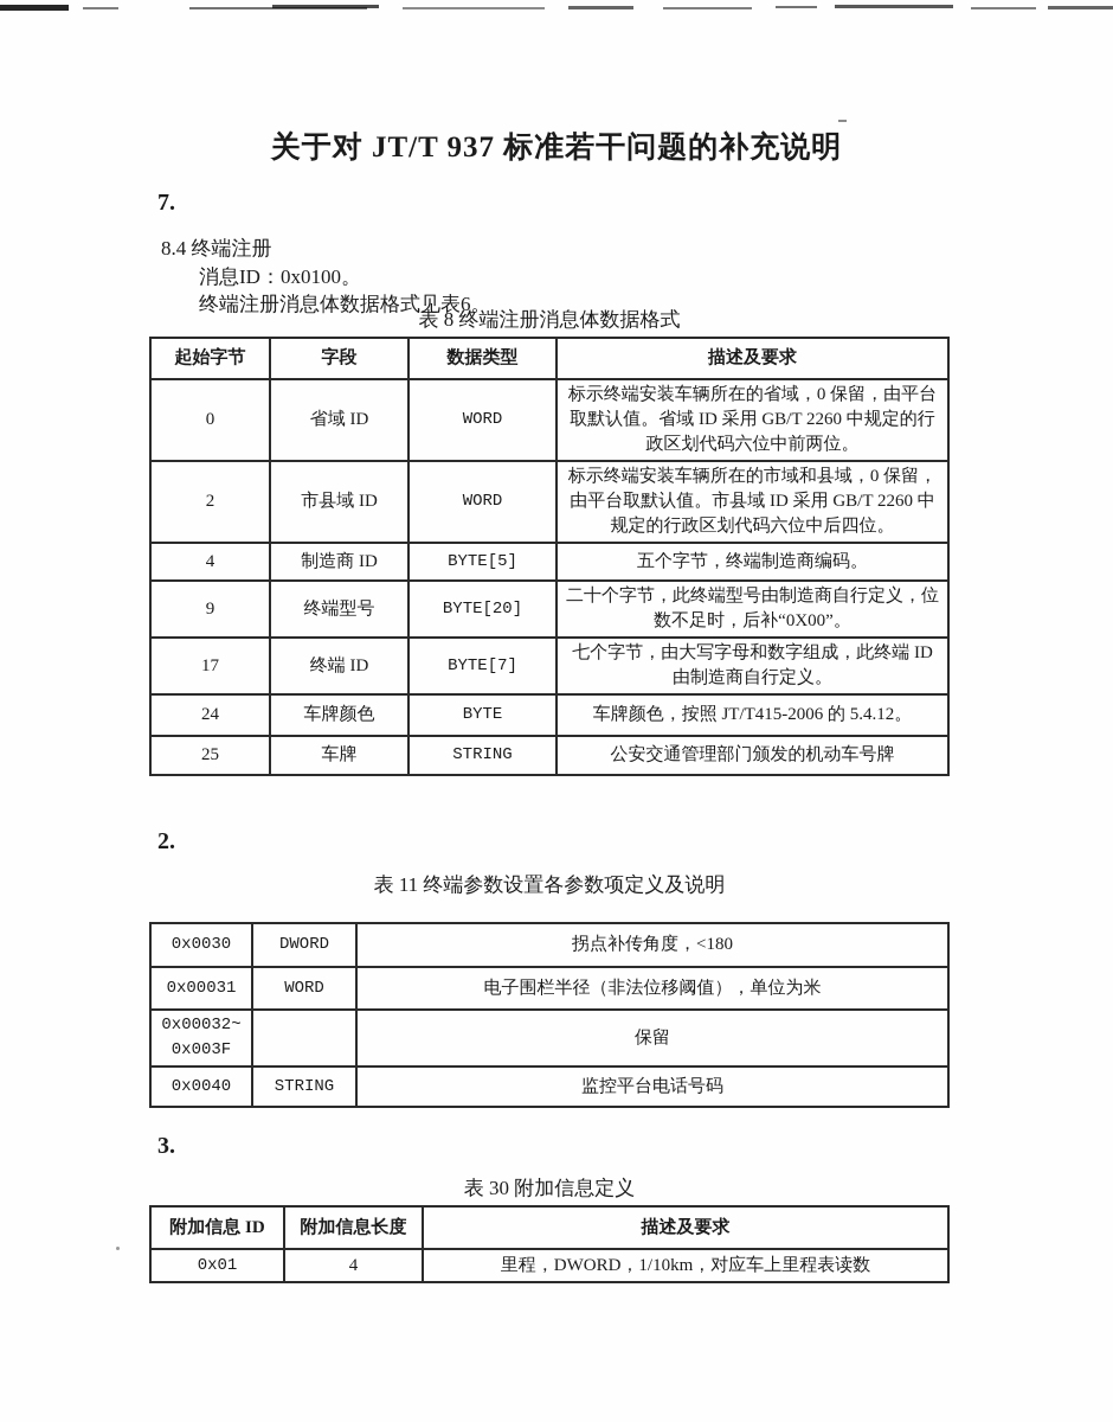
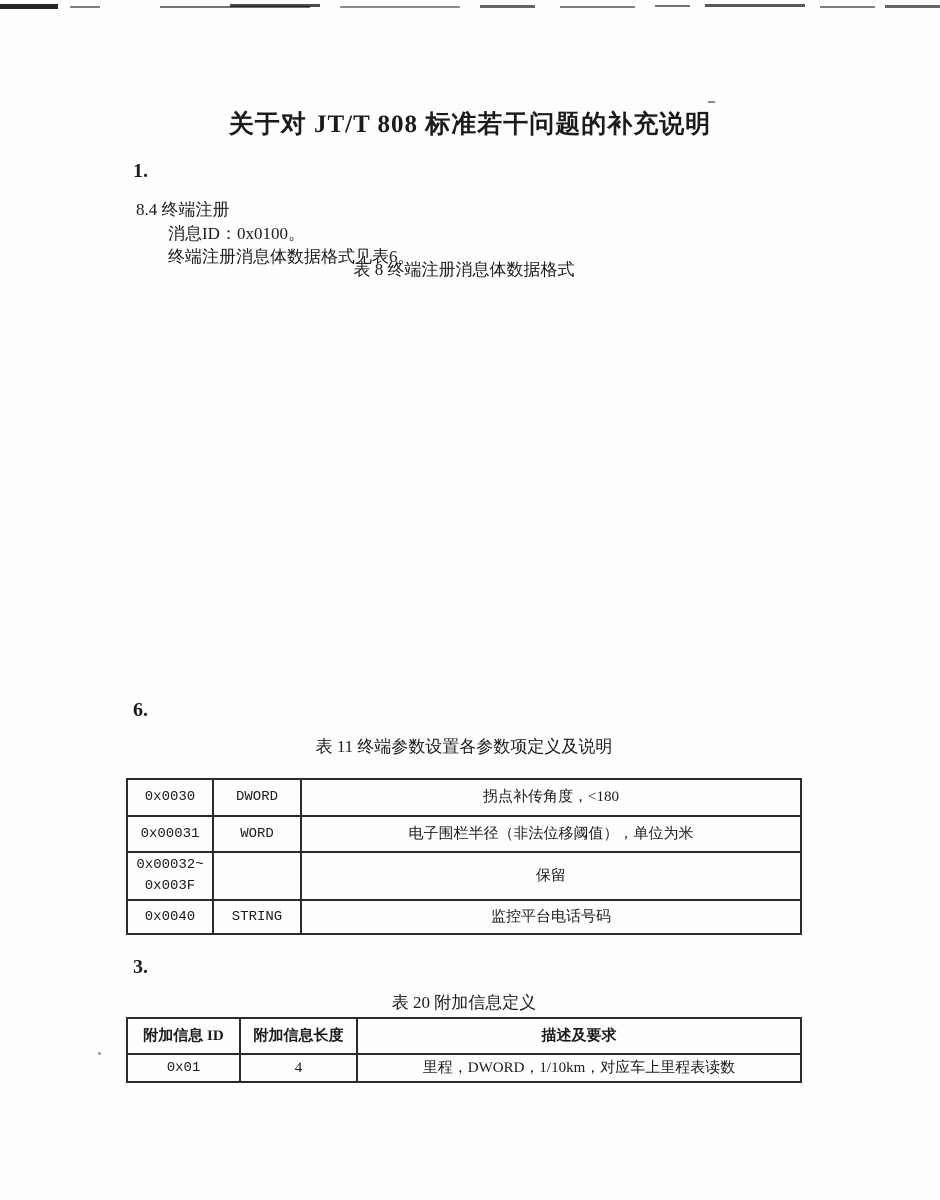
- 关于对 JT/T 937 标准若干问题的补充说明
+ 关于对 JT/T 808 标准若干问题的补充说明
- 7.
+ 1.
  8.4 终端注册
  消息ID：0x0100。
  终端注册消息体数据格式见表6。
  表 8 终端注册消息体数据格式
- 起始字节	字段	数据类型	描述及要求
- 0	省域 ID	WORD	标示终端安装车辆所在的省域，0 保留，由平台取默认值。省域 ID 采用 GB/T 2260 中规定的行政区划代码六位中前两位。
- 2	市县域 ID	WORD	标示终端安装车辆所在的市域和县域，0 保留，由平台取默认值。市县域 ID 采用 GB/T 2260 中规定的行政区划代码六位中后四位。
- 4	制造商 ID	BYTE[5]	五个字节，终端制造商编码。
- 9	终端型号	BYTE[20]	二十个字节，此终端型号由制造商自行定义，位数不足时，后补“0X00”。
- 17	终端 ID	BYTE[7]	七个字节，由大写字母和数字组成，此终端 ID 由制造商自行定义。
- 24	车牌颜色	BYTE	车牌颜色，按照 JT/T415-2006 的 5.4.12。
- 25	车牌	STRING	公安交通管理部门颁发的机动车号牌
- 2.
+ 6.
  表 11 终端参数设置各参数项定义及说明
  0x0030	DWORD	拐点补传角度，<180
  0x00031	WORD	电子围栏半径（非法位移阈值），单位为米
  0x00032~ 0x003F		保留
  0x0040	STRING	监控平台电话号码
  3.
- 表 30 附加信息定义
+ 表 20 附加信息定义
  附加信息 ID	附加信息长度	描述及要求
  0x01	4	里程，DWORD，1/10km，对应车上里程表读数
